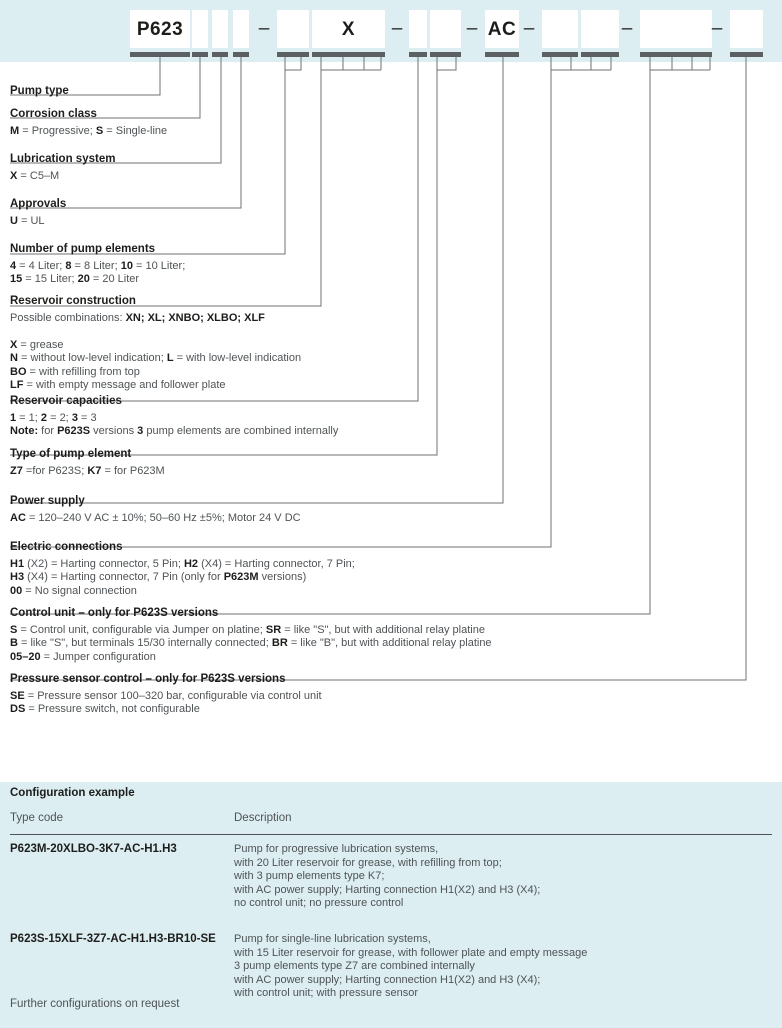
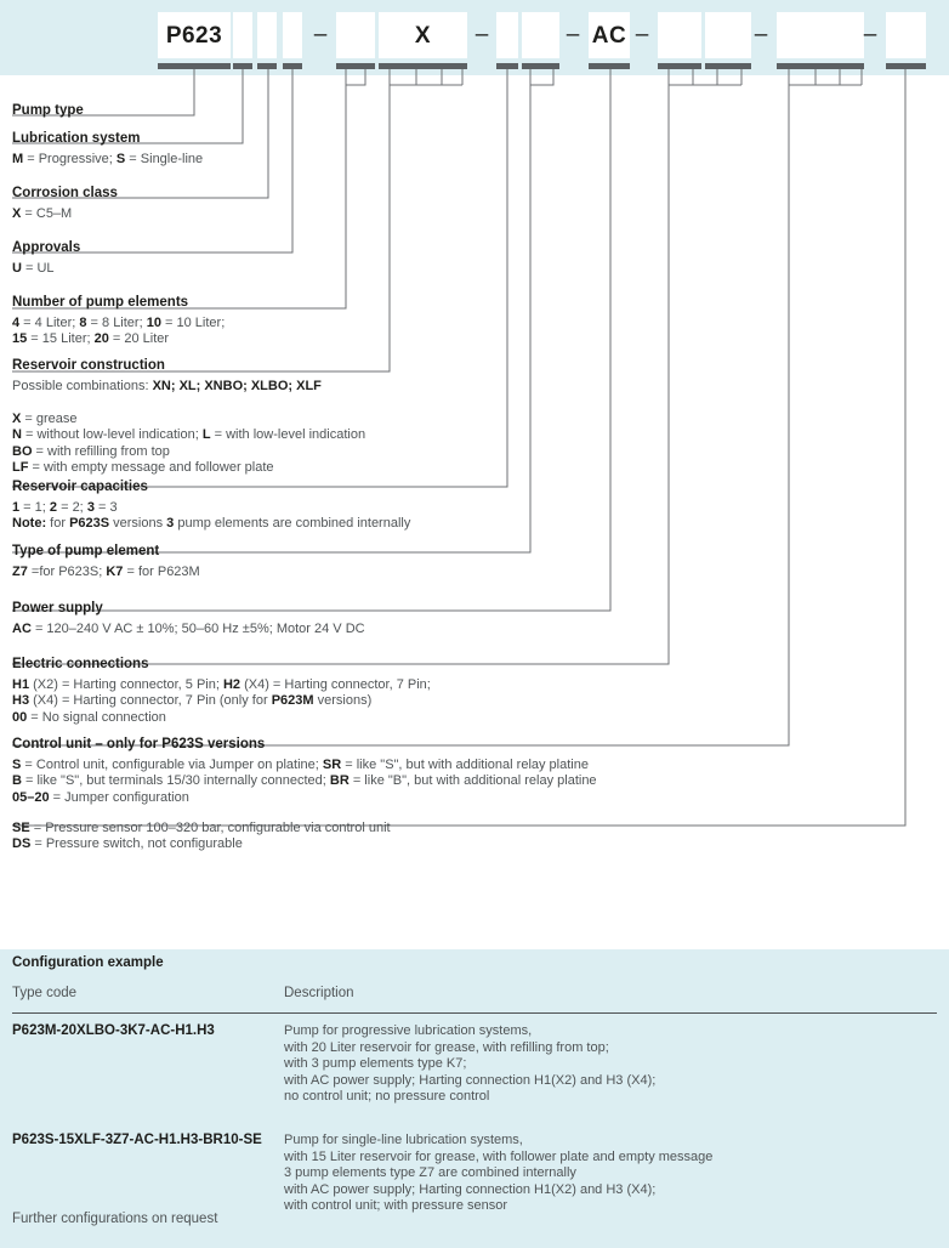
  P623
  –
  X
  –
  –
  AC
  –
  –
  –
  Pump type
- Corrosion class
+ Lubrication system
  M = Progressive; S = Single-line
- Lubrication system
+ Corrosion class
  X = C5–M
  Approvals
  U = UL
  Number of pump elements
  4 = 4 Liter; 8 = 8 Liter; 10 = 10 Liter;
  15 = 15 Liter; 20 = 20 Liter
  Reservoir construction
  Possible combinations: XN; XL; XNBO; XLBO; XLF
  X = grease
  N = without low-level indication; L = with low-level indication
  BO = with refilling from top
  LF = with empty message and follower plate
  Reservoir capacities
  1 = 1; 2 = 2; 3 = 3
  Note: for P623S versions 3 pump elements are combined internally
  Type of pump element
  Z7 =for P623S; K7 = for P623M
  Power supply
  AC = 120–240 V AC ± 10%; 50–60 Hz ±5%; Motor 24 V DC
  Electric connections
  H1 (X2) = Harting connector, 5 Pin; H2 (X4) = Harting connector, 7 Pin;
  H3 (X4) = Harting connector, 7 Pin (only for P623M versions)
  00 = No signal connection
  Control unit – only for P623S versions
  S = Control unit, configurable via Jumper on platine; SR = like "S", but with additional relay platine
  B = like "S", but terminals 15/30 internally connected; BR = like "B", but with additional relay platine
  05–20 = Jumper configuration
- Pressure sensor control – only for P623S versions
  SE = Pressure sensor 100–320 bar, configurable via control unit
  DS = Pressure switch, not configurable
  Configuration example
  Type code
  Description
  P623M-20XLBO-3K7-AC-H1.H3
  Pump for progressive lubrication systems,
  with 20 Liter reservoir for grease, with refilling from top;
  with 3 pump elements type K7;
  with AC power supply; Harting connection H1(X2) and H3 (X4);
  no control unit; no pressure control
  P623S-15XLF-3Z7-AC-H1.H3-BR10-SE
  Pump for single-line lubrication systems,
  with 15 Liter reservoir for grease, with follower plate and empty message
  3 pump elements type Z7 are combined internally
  with AC power supply; Harting connection H1(X2) and H3 (X4);
  with control unit; with pressure sensor
  Further configurations on request
